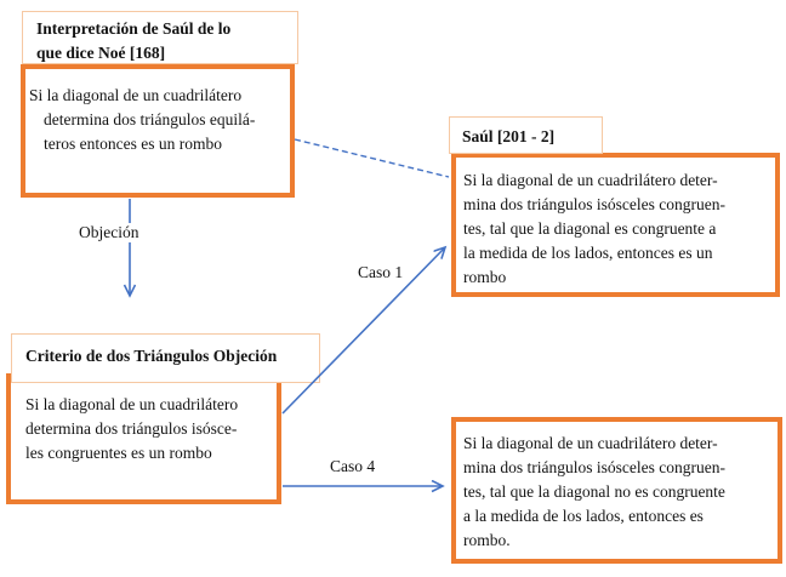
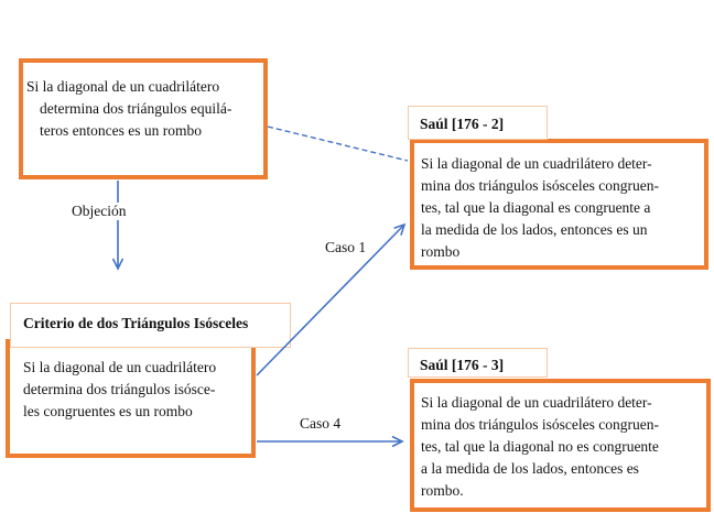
- Interpretación de Saúl de lo
- que dice Noé [168]
  Si la diagonal de un cuadrilátero
  determina dos triángulos equilá-
  teros entonces es un rombo
  Objeción
- Criterio de dos Triángulos Objeción
+ Criterio de dos Triángulos Isósceles
  Si la diagonal de un cuadrilátero
  determina dos triángulos isósce-
  les congruentes es un rombo
- Saúl [201 - 2]
+ Saúl [176 - 2]
  Si la diagonal de un cuadrilátero deter-
  mina dos triángulos isósceles congruen-
  tes, tal que la diagonal es congruente a
  la medida de los lados, entonces es un
  rombo
+ Saúl [176 - 3]
  Si la diagonal de un cuadrilátero deter-
  mina dos triángulos isósceles congruen-
  tes, tal que la diagonal no es congruente
  a la medida de los lados, entonces es
  rombo.
  Caso 1
  Caso 4
